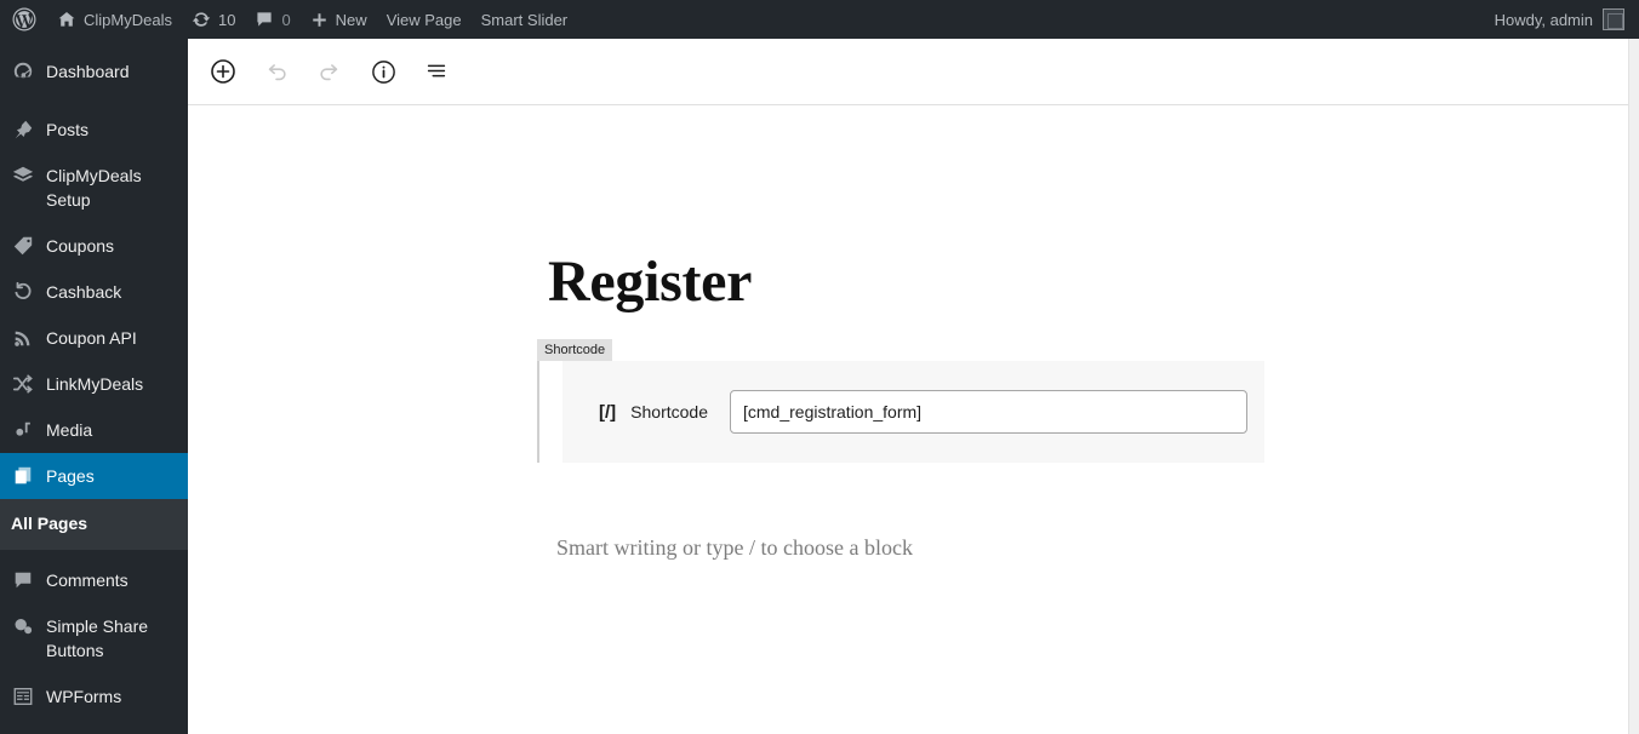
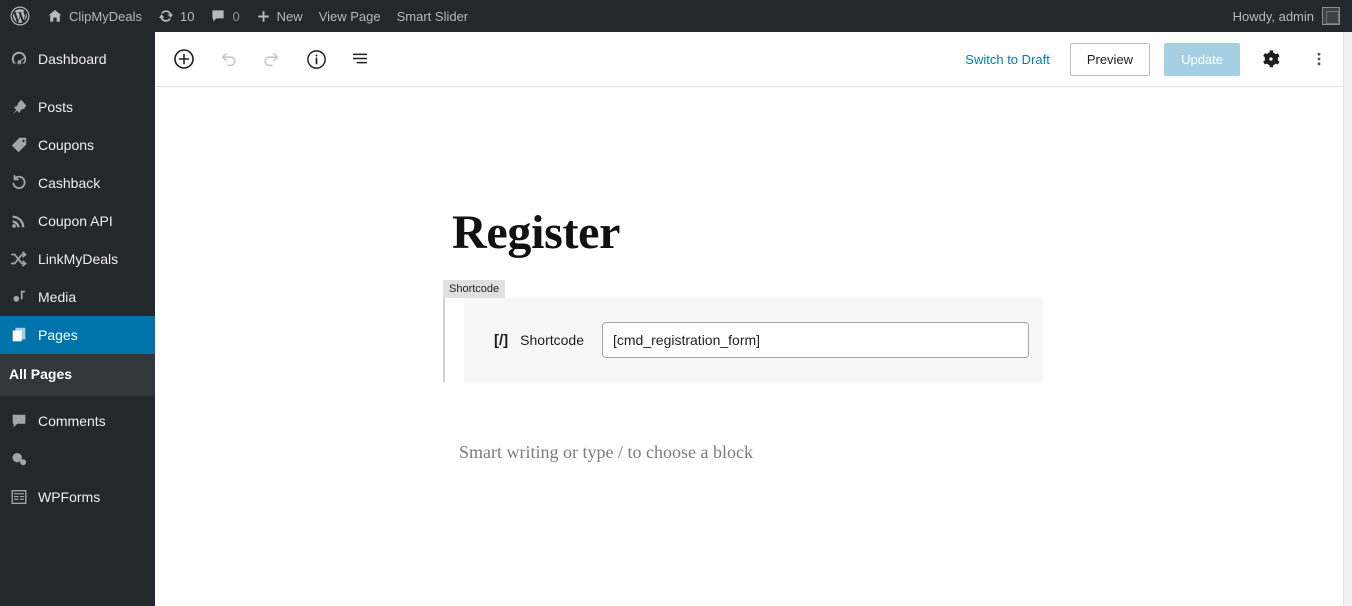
  ClipMyDeals
  10
  0
  New
  View Page
  Smart Slider
  Howdy, admin
  Dashboard
  Posts
- ClipMyDeals Setup
  Coupons
  Cashback
  Coupon API
  LinkMyDeals
  Media
  Pages
  All Pages
  Comments
- Simple Share Buttons
  WPForms
+ Switch to Draft
+ Preview
+ Update
  Register
  Shortcode
  [/]
  Shortcode
  [cmd_registration_form]
  Smart writing or type / to choose a block
